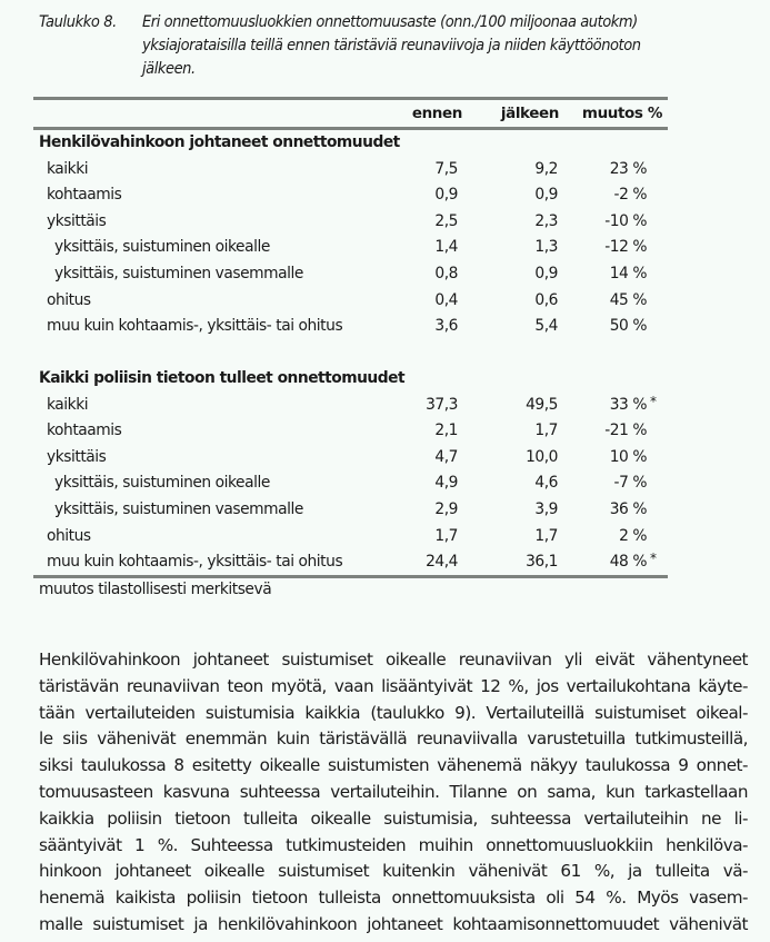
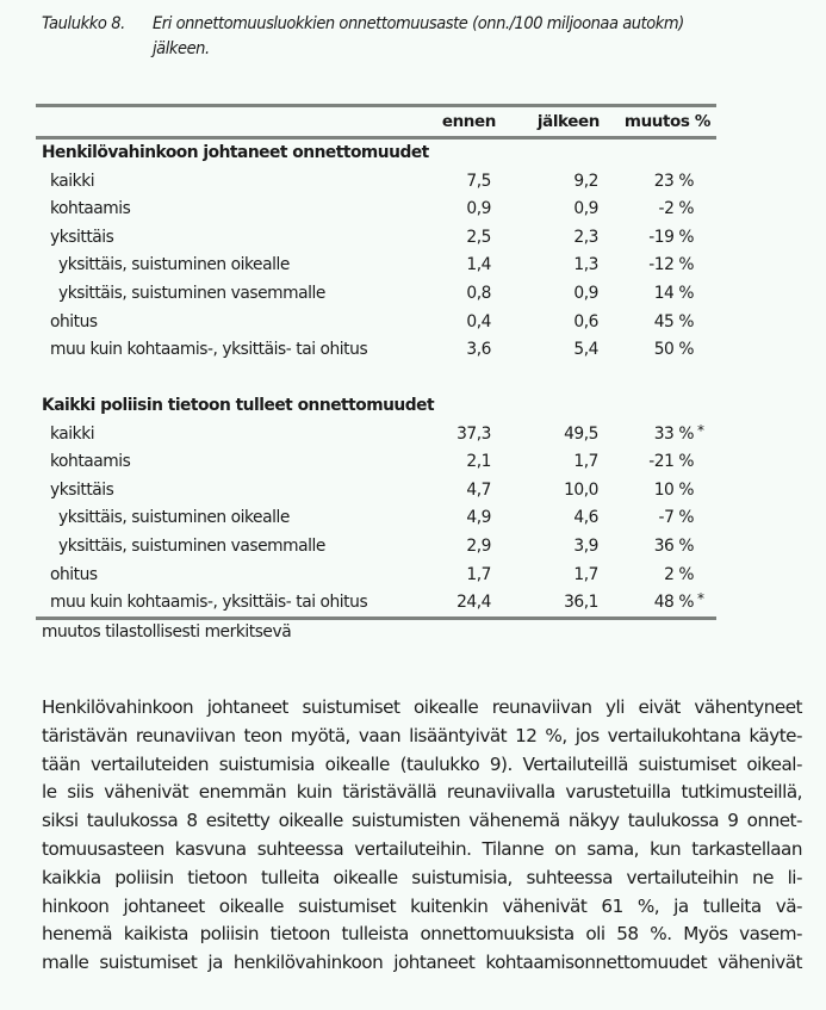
  Taulukko 8.
  Eri onnettomuusluokkien onnettomuusaste (onn./100 miljoonaa autokm)
- yksiajorataisilla teillä ennen täristäviä reunaviivoja ja niiden käyttöönoton
  jälkeen.
  ennen
  jälkeen
  muutos %
  Henkilövahinkoon johtaneet onnettomuudet
  kaikki
  7,5
  9,2
  23 %
  kohtaamis
  0,9
  0,9
  -2 %
  yksittäis
  2,5
  2,3
- -10 %
+ -19 %
  yksittäis, suistuminen oikealle
  1,4
  1,3
  -12 %
  yksittäis, suistuminen vasemmalle
  0,8
  0,9
  14 %
  ohitus
  0,4
  0,6
  45 %
  muu kuin kohtaamis-, yksittäis- tai ohitus
  3,6
  5,4
  50 %
  Kaikki poliisin tietoon tulleet onnettomuudet
  kaikki
  37,3
  49,5
  33 %
  *
  kohtaamis
  2,1
  1,7
  -21 %
  yksittäis
  4,7
  10,0
  10 %
  yksittäis, suistuminen oikealle
  4,9
  4,6
  -7 %
  yksittäis, suistuminen vasemmalle
  2,9
  3,9
  36 %
  ohitus
  1,7
  1,7
  2 %
  muu kuin kohtaamis-, yksittäis- tai ohitus
  24,4
  36,1
  48 %
  *
  muutos tilastollisesti merkitsevä
  Henkilövahinkoon johtaneet suistumiset oikealle reunaviivan yli eivät vähentyneet
  täristävän reunaviivan teon myötä, vaan lisääntyivät 12 %, jos vertailukohtana käyte-
- tään vertailuteiden suistumisia kaikkia (taulukko 9). Vertailuteillä suistumiset oikeal-
+ tään vertailuteiden suistumisia oikealle (taulukko 9). Vertailuteillä suistumiset oikeal-
  le siis vähenivät enemmän kuin täristävällä reunaviivalla varustetuilla tutkimusteillä,
  siksi taulukossa 8 esitetty oikealle suistumisten vähenemä näkyy taulukossa 9 onnet-
  tomuusasteen kasvuna suhteessa vertailuteihin. Tilanne on sama, kun tarkastellaan
  kaikkia poliisin tietoon tulleita oikealle suistumisia, suhteessa vertailuteihin ne li-
- sääntyivät 1 %. Suhteessa tutkimusteiden muihin onnettomuusluokkiin henkilöva-
  hinkoon johtaneet oikealle suistumiset kuitenkin vähenivät 61 %, ja tulleita vä-
- henemä kaikista poliisin tietoon tulleista onnettomuuksista oli 54 %. Myös vasem-
+ henemä kaikista poliisin tietoon tulleista onnettomuuksista oli 58 %. Myös vasem-
  malle suistumiset ja henkilövahinkoon johtaneet kohtaamisonnettomuudet vähenivät
